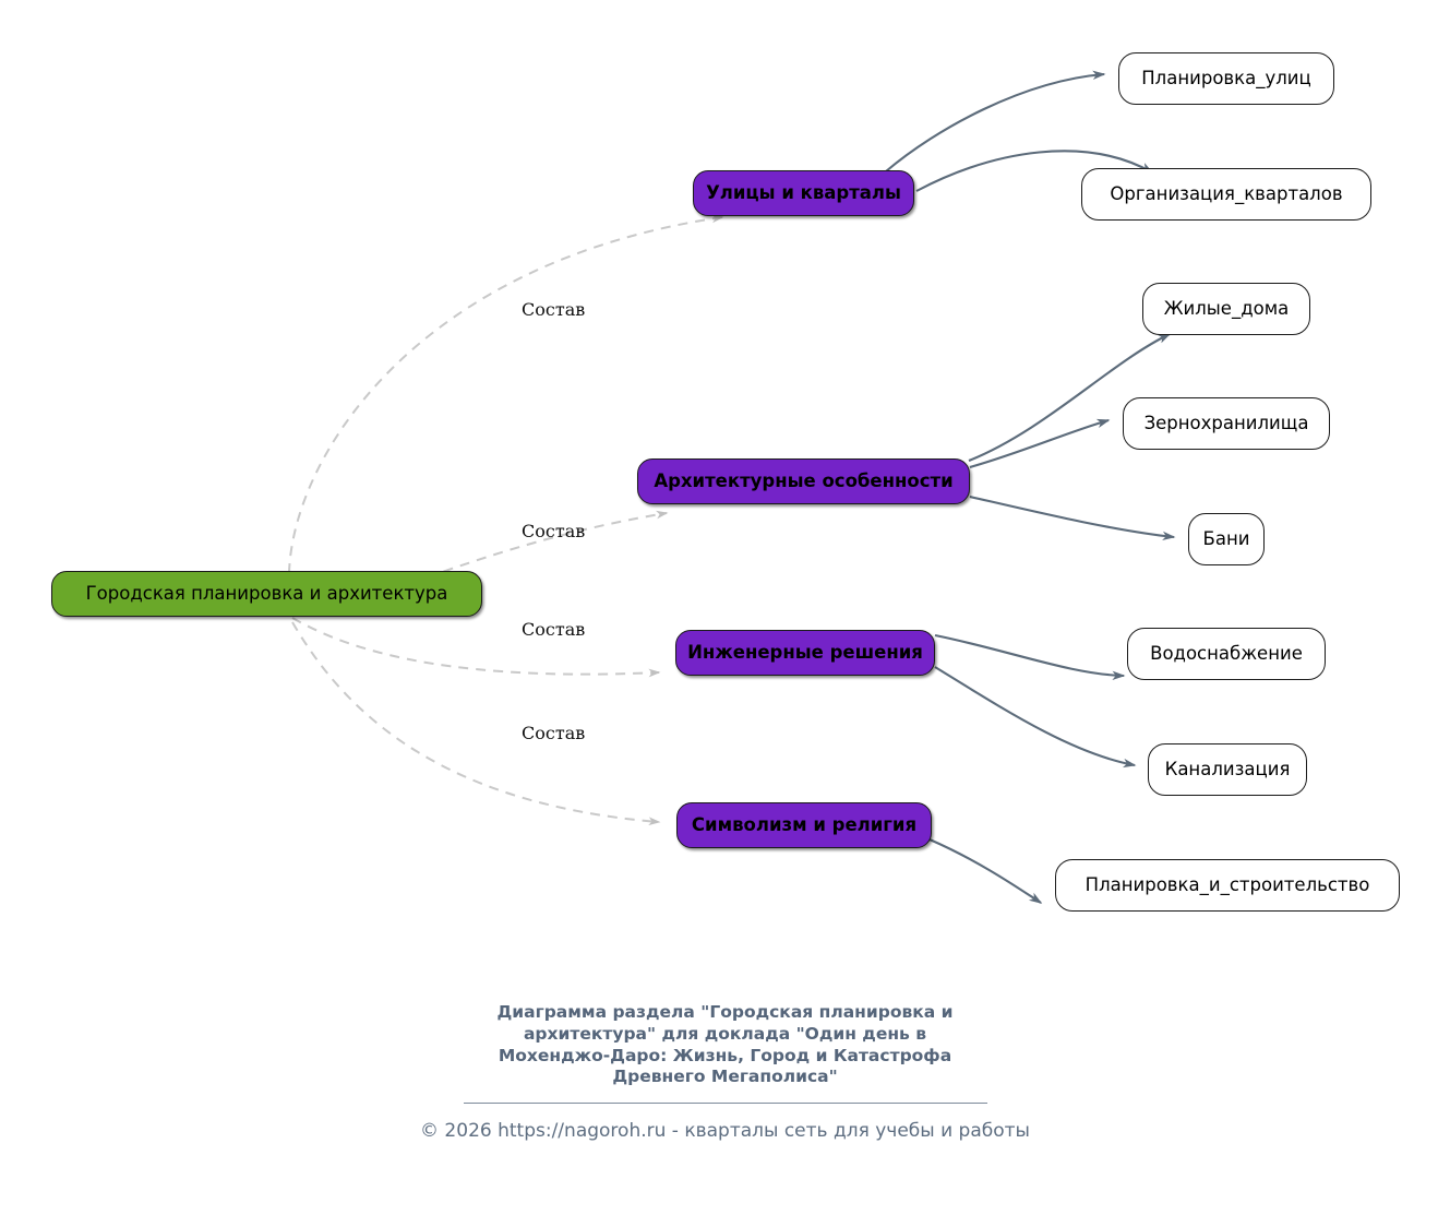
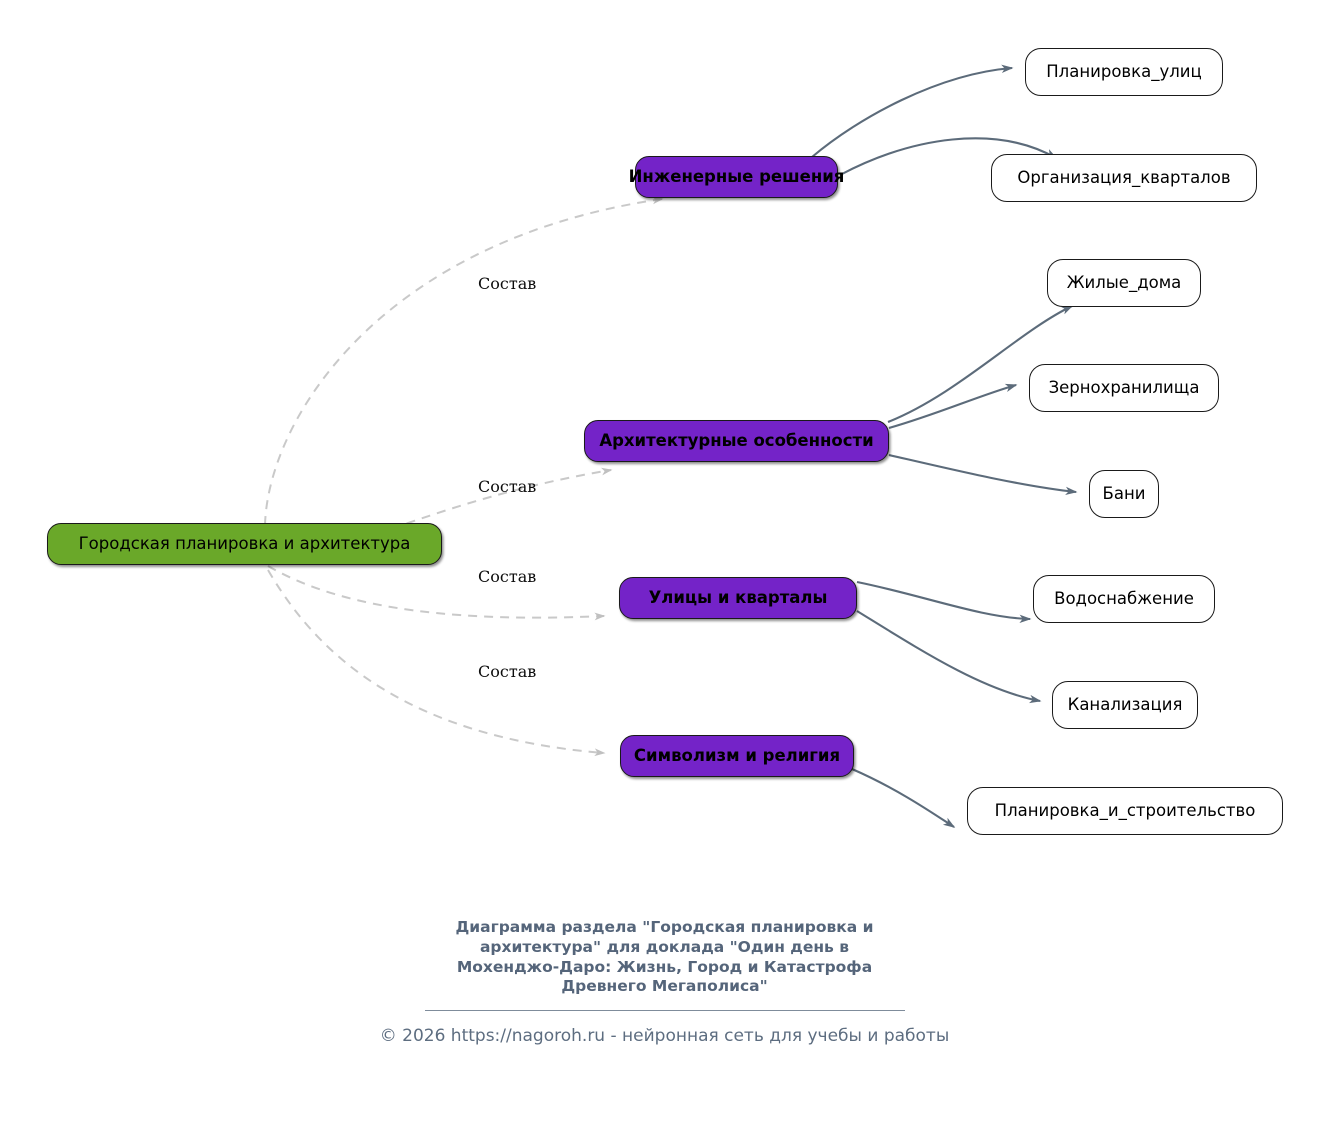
  Городская планировка и архитектура
- Улицы и кварталы
+ Инженерные решения
  Архитектурные особенности
- Инженерные решения
+ Улицы и кварталы
  Символизм и религия
  Планировка_улиц
  Организация_кварталов
  Жилые_дома
  Зернохранилища
  Бани
  Водоснабжение
  Канализация
  Планировка_и_строительство
  Состав
  Состав
  Состав
  Состав
  Диаграмма раздела "Городская планировка и
  архитектура" для доклада "Один день в
  Мохенджо-Даро: Жизнь, Город и Катастрофа
  Древнего Мегаполиса"
- © 2026 https://nagoroh.ru - кварталы сеть для учебы и работы
+ © 2026 https://nagoroh.ru - нейронная сеть для учебы и работы
